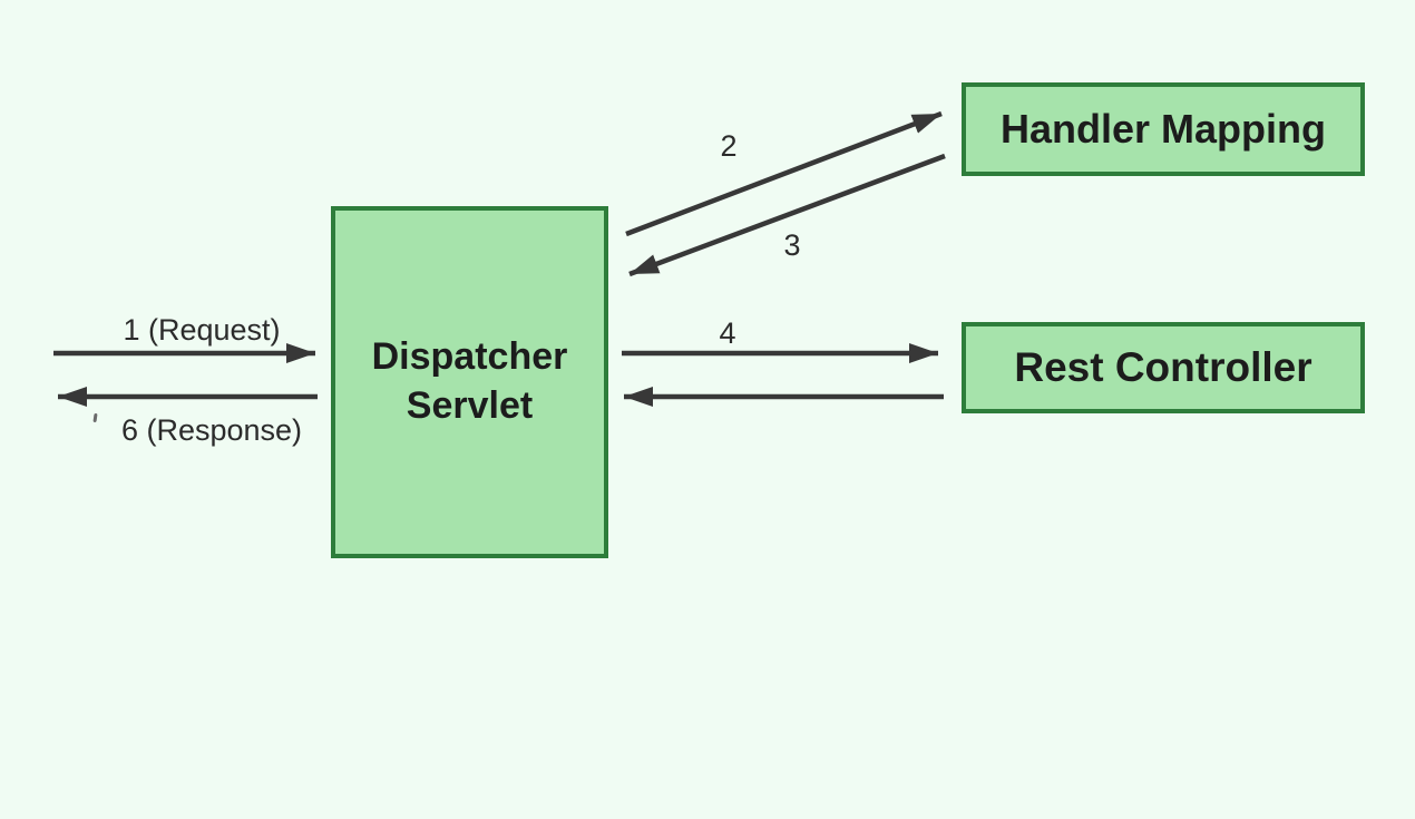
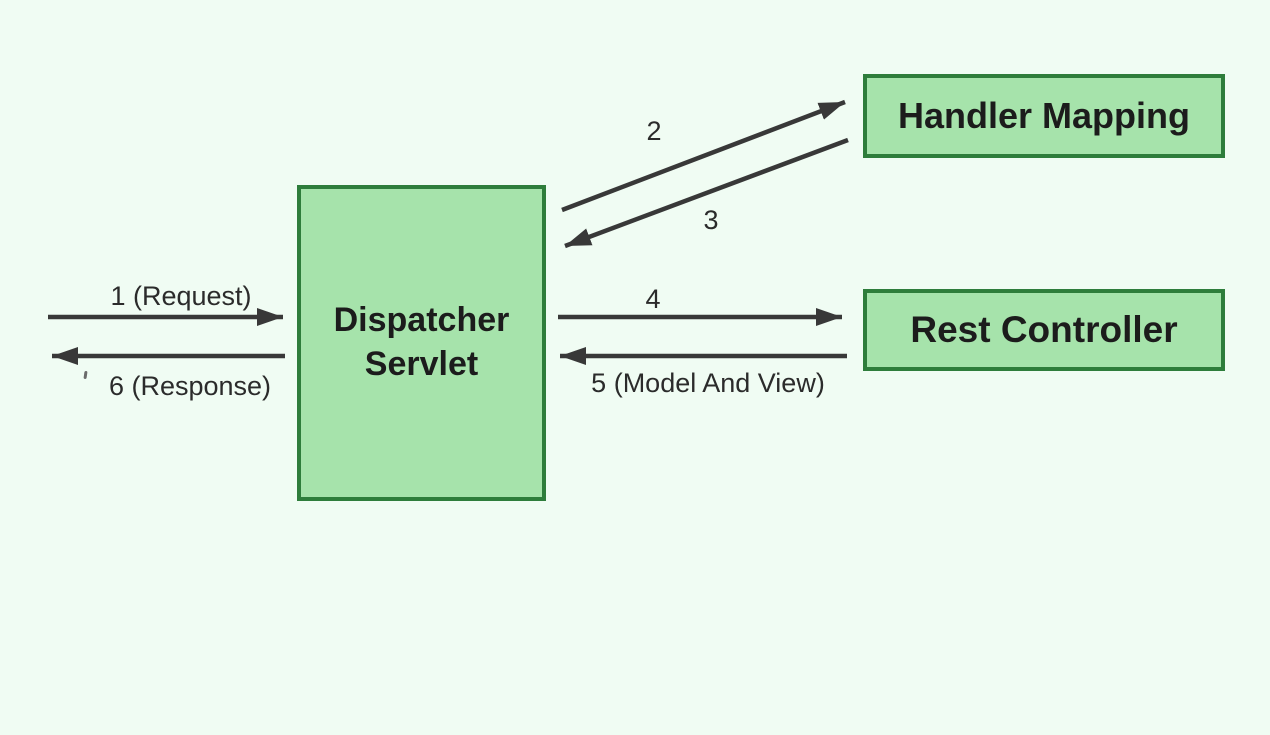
  Dispatcher Servlet
  Handler Mapping
  Rest Controller
  1 (Request)
  2
  3
  4
+ 5 (Model And View)
  6 (Response)
